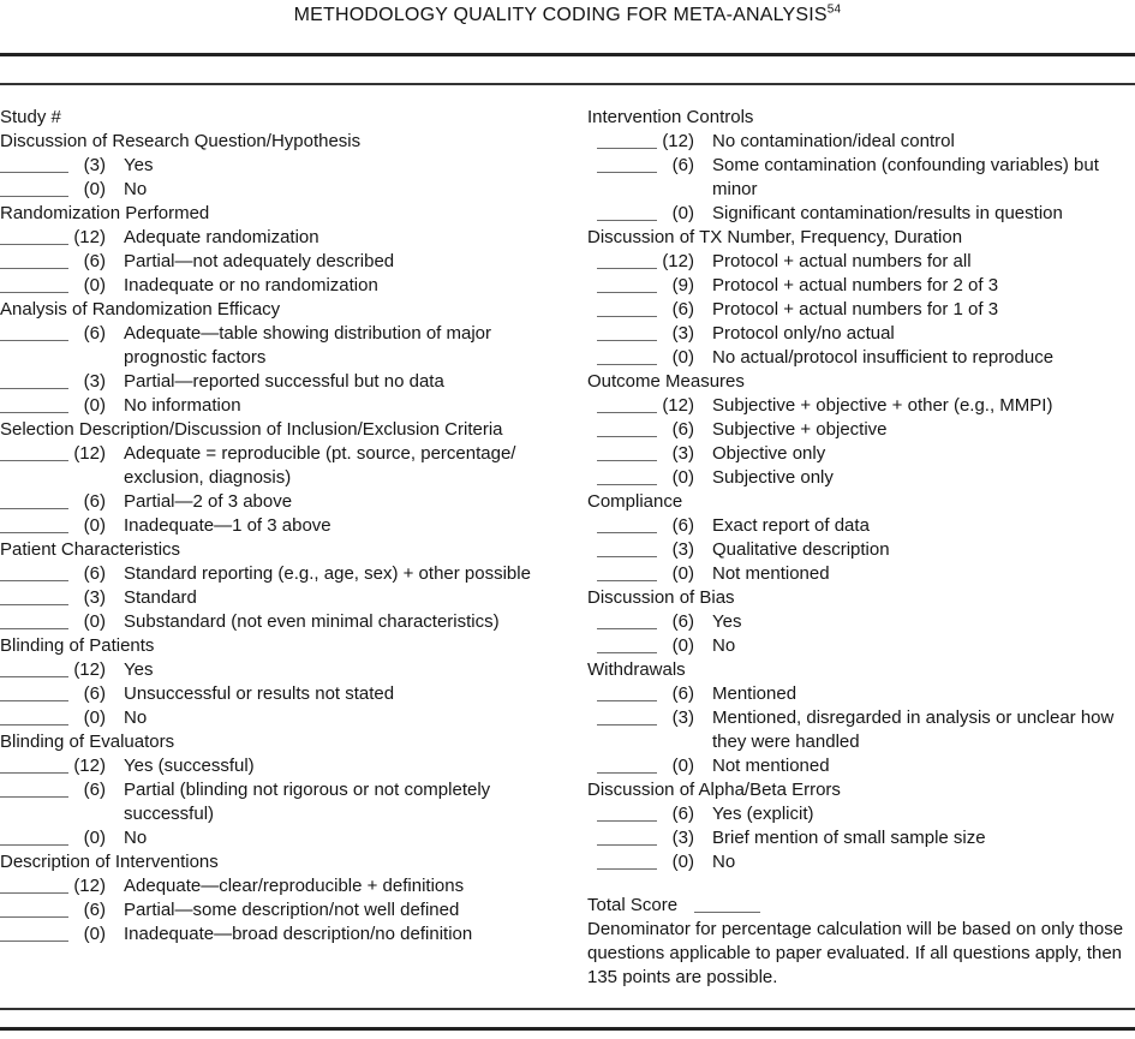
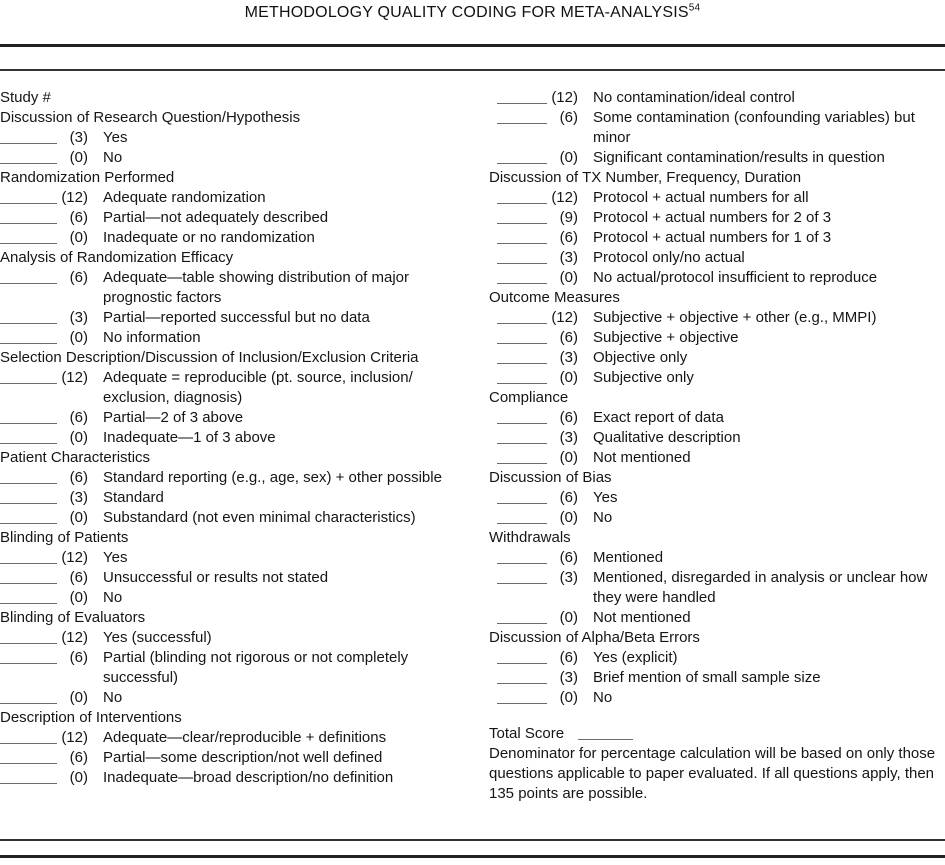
  METHODOLOGY QUALITY CODING FOR META-ANALYSIS54
  Study #
  Discussion of Research Question/Hypothesis
  (3)
  Yes
  (0)
  No
  Randomization Performed
  (12)
  Adequate randomization
  (6)
  Partial—not adequately described
  (0)
  Inadequate or no randomization
  Analysis of Randomization Efficacy
  (6)
  Adequate—table showing distribution of major prognostic factors
  (3)
  Partial—reported successful but no data
  (0)
  No information
  Selection Description/Discussion of Inclusion/Exclusion Criteria
  (12)
- Adequate = reproducible (pt. source, percentage/​exclusion, diagnosis)
+ Adequate = reproducible (pt. source, inclusion/​exclusion, diagnosis)
  (6)
  Partial—2 of 3 above
  (0)
  Inadequate—1 of 3 above
  Patient Characteristics
  (6)
  Standard reporting (e.g., age, sex) + other possible
  (3)
  Standard
  (0)
  Substandard (not even minimal characteristics)
  Blinding of Patients
  (12)
  Yes
  (6)
  Unsuccessful or results not stated
  (0)
  No
  Blinding of Evaluators
  (12)
  Yes (successful)
  (6)
  Partial (blinding not rigorous or not completely successful)
  (0)
  No
  Description of Interventions
  (12)
  Adequate—clear/reproducible + definitions
  (6)
  Partial—some description/not well defined
  (0)
  Inadequate—broad description/no definition
- Intervention Controls
  (12)
  No contamination/ideal control
  (6)
  Some contamination (confounding variables) but minor
  (0)
  Significant contamination/results in question
  Discussion of TX Number, Frequency, Duration
  (12)
  Protocol + actual numbers for all
  (9)
  Protocol + actual numbers for 2 of 3
  (6)
  Protocol + actual numbers for 1 of 3
  (3)
  Protocol only/no actual
  (0)
  No actual/protocol insufficient to reproduce
  Outcome Measures
  (12)
  Subjective + objective + other (e.g., MMPI)
  (6)
  Subjective + objective
  (3)
  Objective only
  (0)
  Subjective only
  Compliance
  (6)
  Exact report of data
  (3)
  Qualitative description
  (0)
  Not mentioned
  Discussion of Bias
  (6)
  Yes
  (0)
  No
  Withdrawals
  (6)
  Mentioned
  (3)
  Mentioned, disregarded in analysis or unclear how they were handled
  (0)
  Not mentioned
  Discussion of Alpha/Beta Errors
  (6)
  Yes (explicit)
  (3)
  Brief mention of small sample size
  (0)
  No
  Total Score
  Denominator for percentage calculation will be based on only those questions applicable to paper evaluated. If all questions apply, then 135 points are possible.
